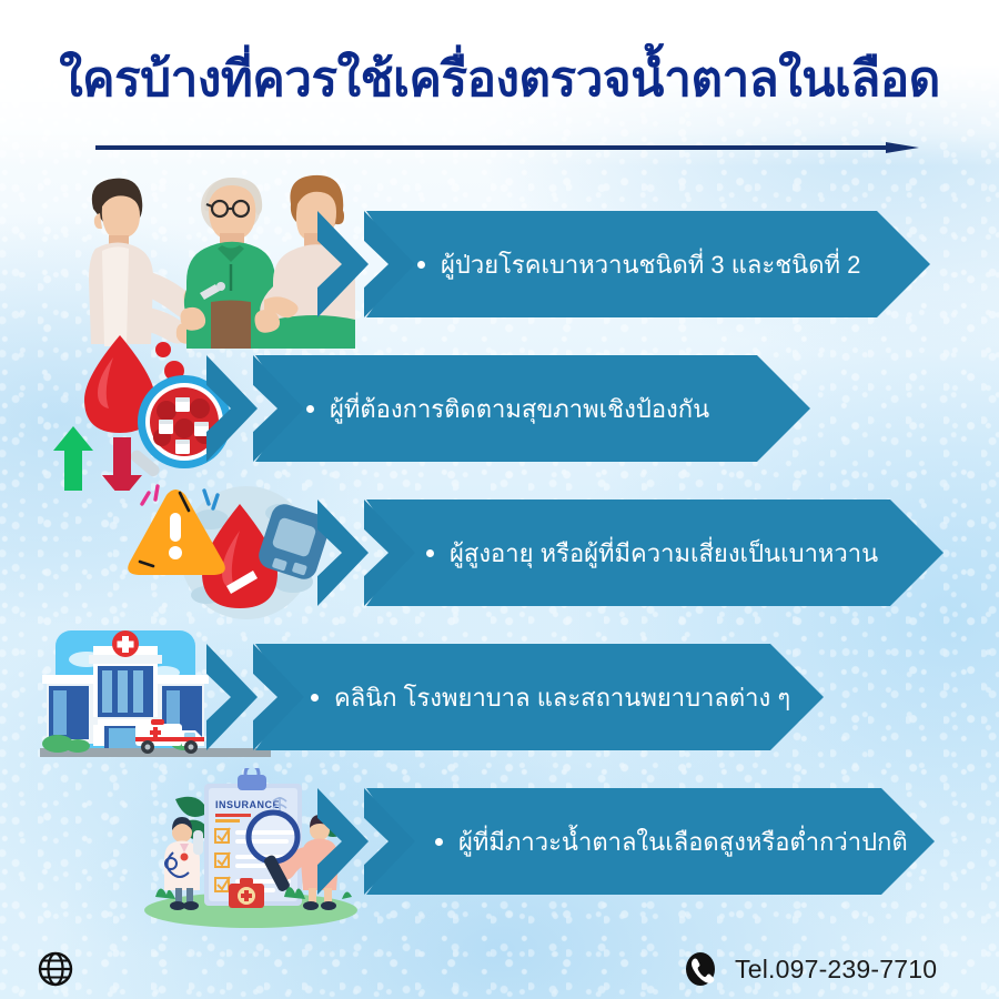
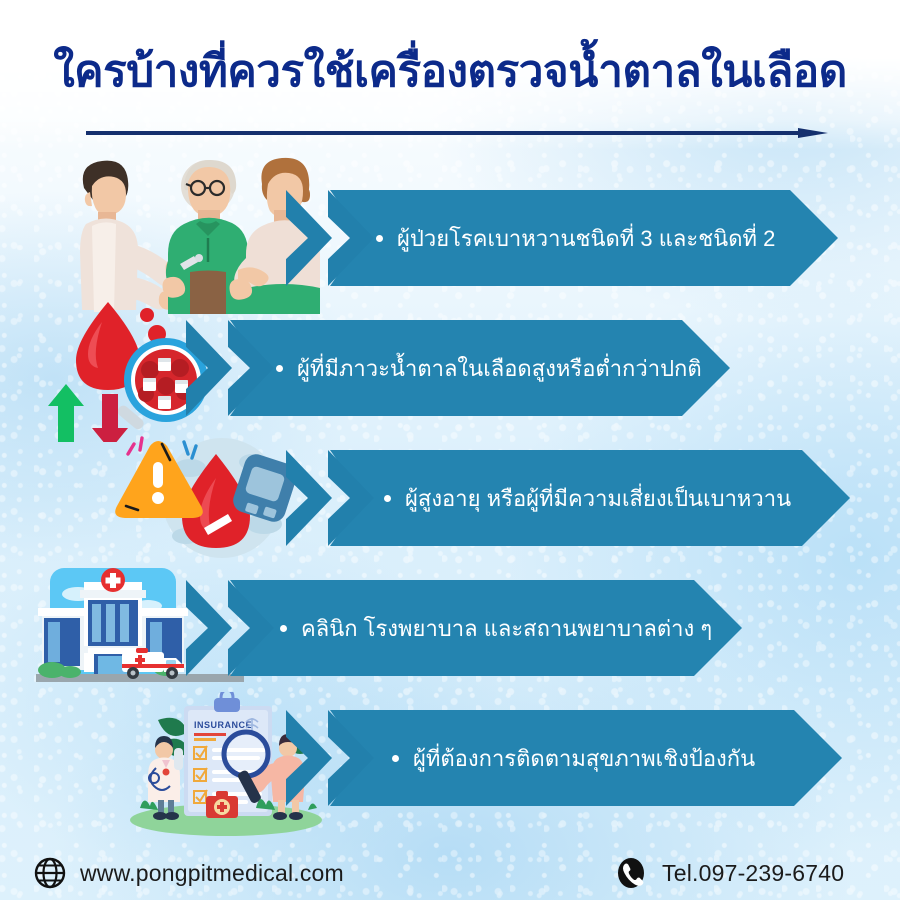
  ใครบ้างที่ควรใช้เครื่องตรวจน้ำตาลในเลือด
  INSURANC
  ผู้ป่วยโรคเบาหวานชนิดที่ 3 และชนิดที่ 2
- ผู้ที่ต้องการติดตามสุขภาพเชิงป้องกัน
+ ผู้ที่มีภาวะน้ำตาลในเลือดสูงหรือต่ำกว่าปกติ
  ผู้สูงอายุ หรือผู้ที่มีความเสี่ยงเป็นเบาหวาน
  คลินิก โรงพยาบาล และสถานพยาบาลต่าง ๆ
- ผู้ที่มีภาวะน้ำตาลในเลือดสูงหรือต่ำกว่าปกติ
+ ผู้ที่ต้องการติดตามสุขภาพเชิงป้องกัน
+ www.pongpitmedical.com
- Tel.097-239-7710
+ Tel.097-239-6740
